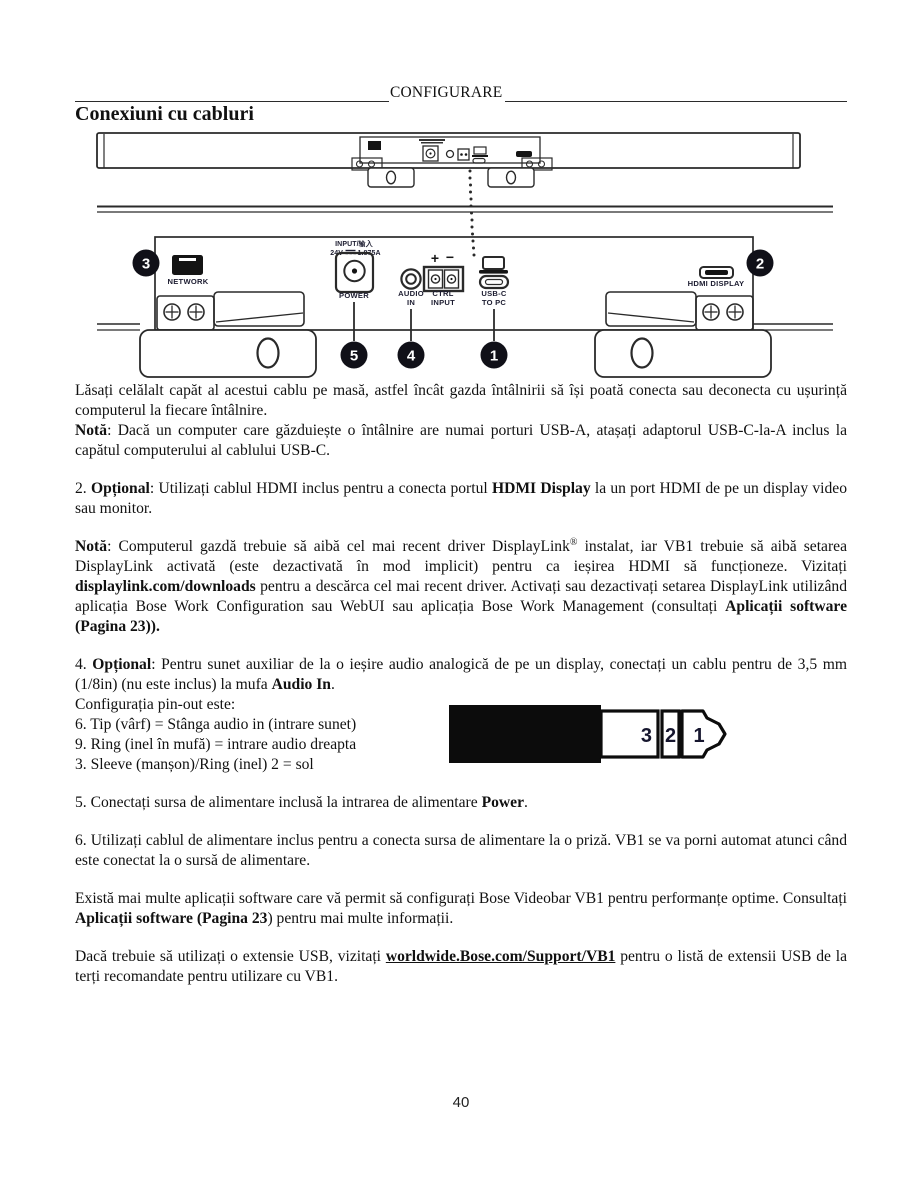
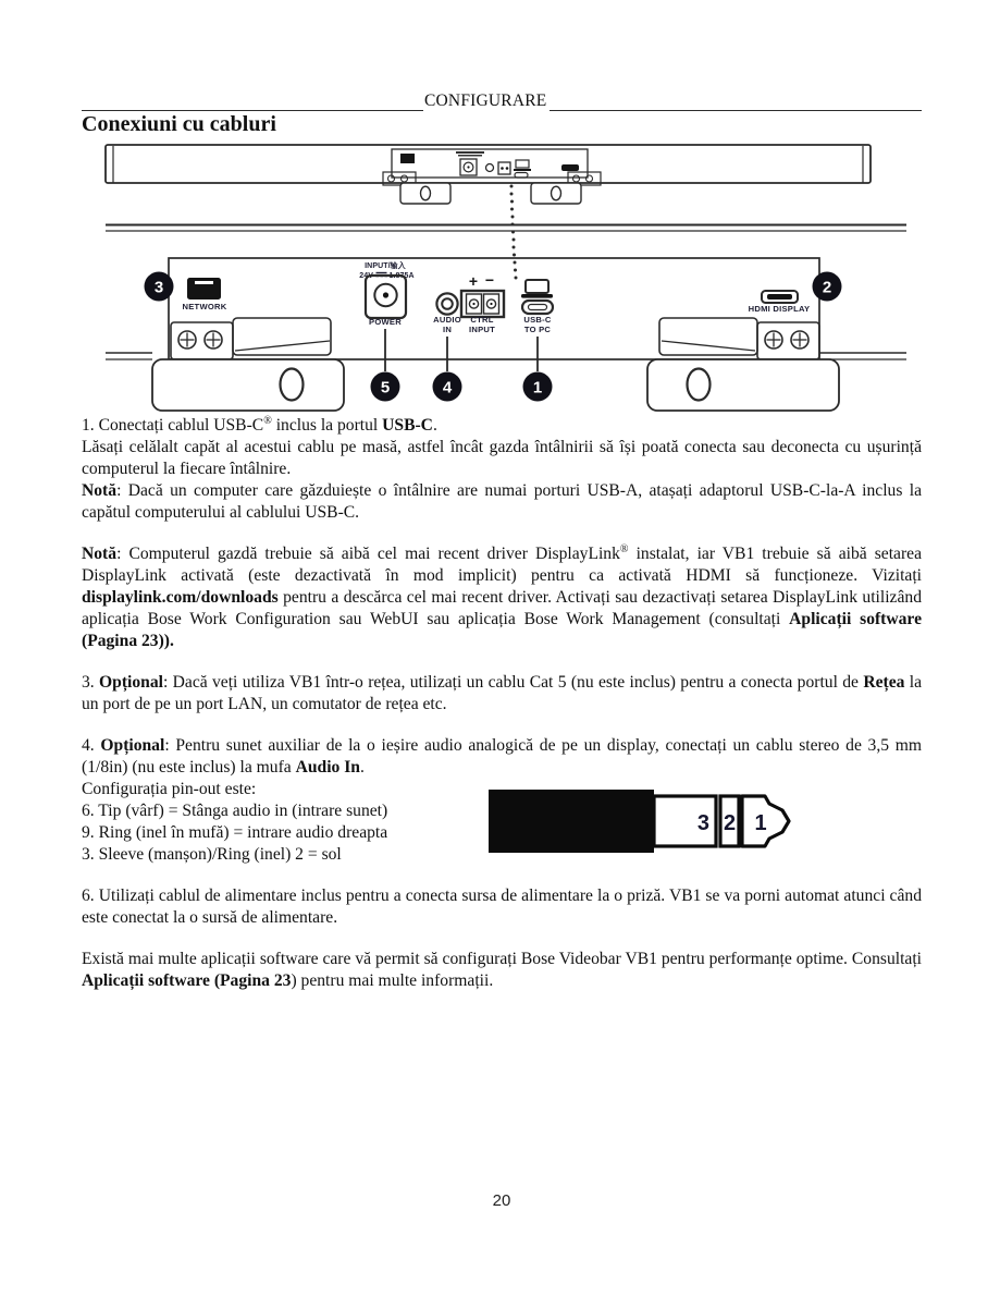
  CONFIGURARE
  Conexiuni cu cabluri
  NETWORK
  POWER
  AUDIO
  IN
  +
  −
  CTRL
  INPUT
  USB-C
  TO PC
  HDMI DISPLAY
  3
  2
  5
  4
  1
+ 1. Conectați cablul USB-C® inclus la portul USB-C.
  Lăsați celălalt capăt al acestui cablu pe masă, astfel încât gazda întâlnirii să își poată conecta sau deconecta cu ușurință computerul la fiecare întâlnire.
  Notă: Dacă un computer care găzduiește o întâlnire are numai porturi USB-A, atașați adaptorul USB-C-la-A inclus la capătul computerului al cablului USB-C.
- 2. Opțional: Utilizați cablul HDMI inclus pentru a conecta portul HDMI Display la un port HDMI de pe un display video sau monitor.
- Notă: Computerul gazdă trebuie să aibă cel mai recent driver DisplayLink® instalat, iar VB1 trebuie să aibă setarea DisplayLink activată (este dezactivată în mod implicit) pentru ca ieșirea HDMI să funcționeze. Vizitați displaylink.com/downloads pentru a descărca cel mai recent driver. Activați sau dezactivați setarea DisplayLink utilizând aplicația Bose Work Configuration sau WebUI sau aplicația Bose Work Management (consultați Aplicații software (Pagina 23)).
+ Notă: Computerul gazdă trebuie să aibă cel mai recent driver DisplayLink® instalat, iar VB1 trebuie să aibă setarea DisplayLink activată (este dezactivată în mod implicit) pentru ca activată HDMI să funcționeze. Vizitați displaylink.com/downloads pentru a descărca cel mai recent driver. Activați sau dezactivați setarea DisplayLink utilizând aplicația Bose Work Configuration sau WebUI sau aplicația Bose Work Management (consultați Aplicații software (Pagina 23)).
+ 3. Opțional: Dacă veți utiliza VB1 într-o rețea, utilizați un cablu Cat 5 (nu este inclus) pentru a conecta portul de Rețea la un port de pe un port LAN, un comutator de rețea etc.
- 4. Opțional: Pentru sunet auxiliar de la o ieșire audio analogică de pe un display, conectați un cablu pentru de 3,5 mm (1/8in) (nu este inclus) la mufa Audio In.
+ 4. Opțional: Pentru sunet auxiliar de la o ieșire audio analogică de pe un display, conectați un cablu stereo de 3,5 mm (1/8in) (nu este inclus) la mufa Audio In.
  Configurația pin-out este:
  6. Tip (vârf) = Stânga audio in (intrare sunet)
  9. Ring (inel în mufă) = intrare audio dreapta
  3. Sleeve (manșon)/Ring (inel) 2 = sol
  3
  2
  1
- 5. Conectați sursa de alimentare inclusă la intrarea de alimentare Power.
  6. Utilizați cablul de alimentare inclus pentru a conecta sursa de alimentare la o priză. VB1 se va porni automat atunci când este conectat la o sursă de alimentare.
  Există mai multe aplicații software care vă permit să configurați Bose Videobar VB1 pentru performanțe optime. Consultați Aplicații software (Pagina 23) pentru mai multe informații.
- Dacă trebuie să utilizați o extensie USB, vizitați worldwide.Bose.com/Support/VB1 pentru o listă de extensii USB de la terți recomandate pentru utilizare cu VB1.
- 40
+ 20
